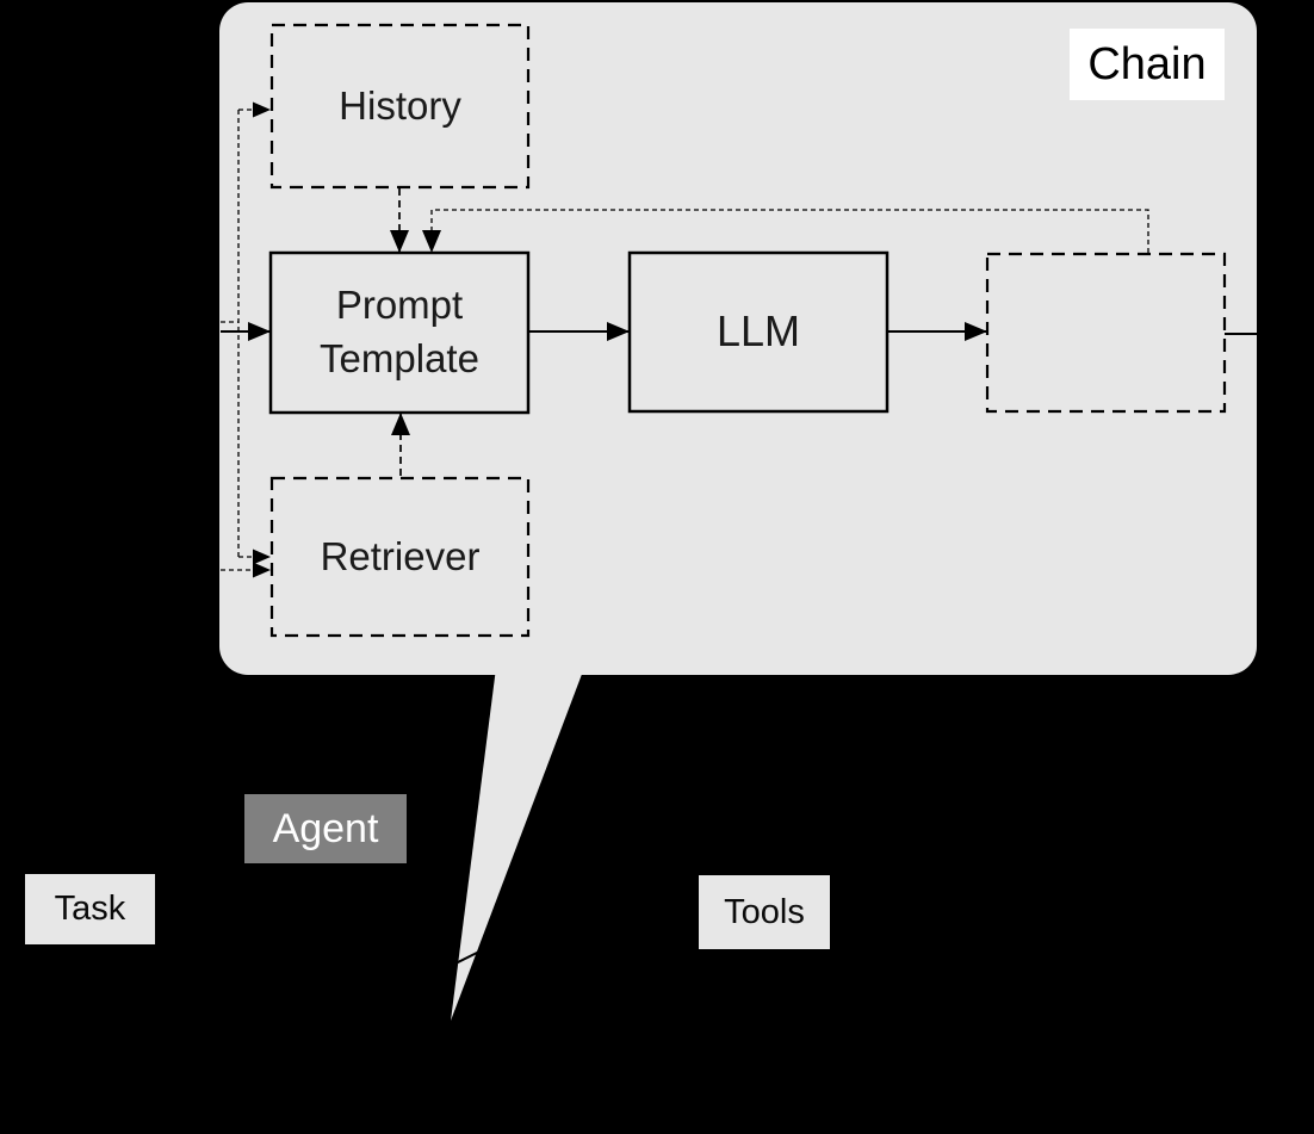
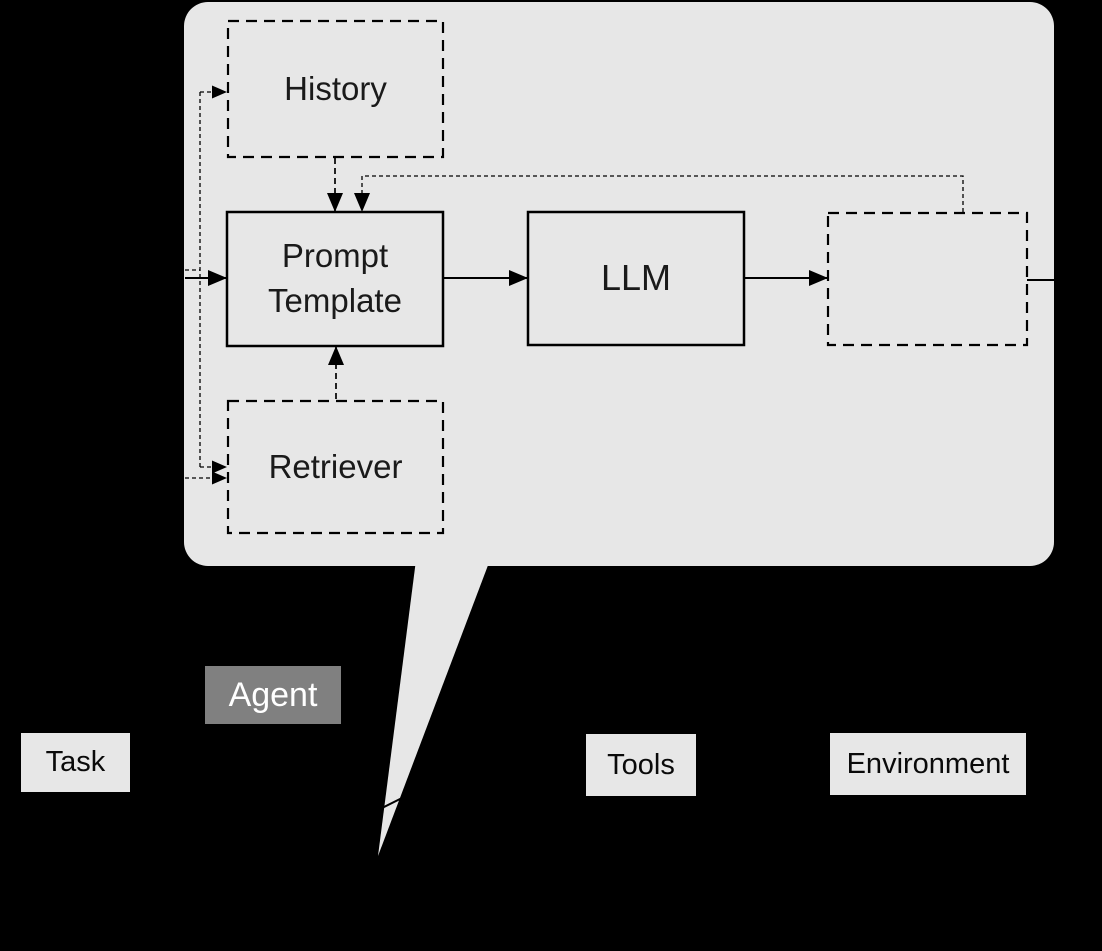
- Chain
  History
  Prompt Template
  LLM
  Retriever
  Agent
  Task
  Tools
+ Environment
